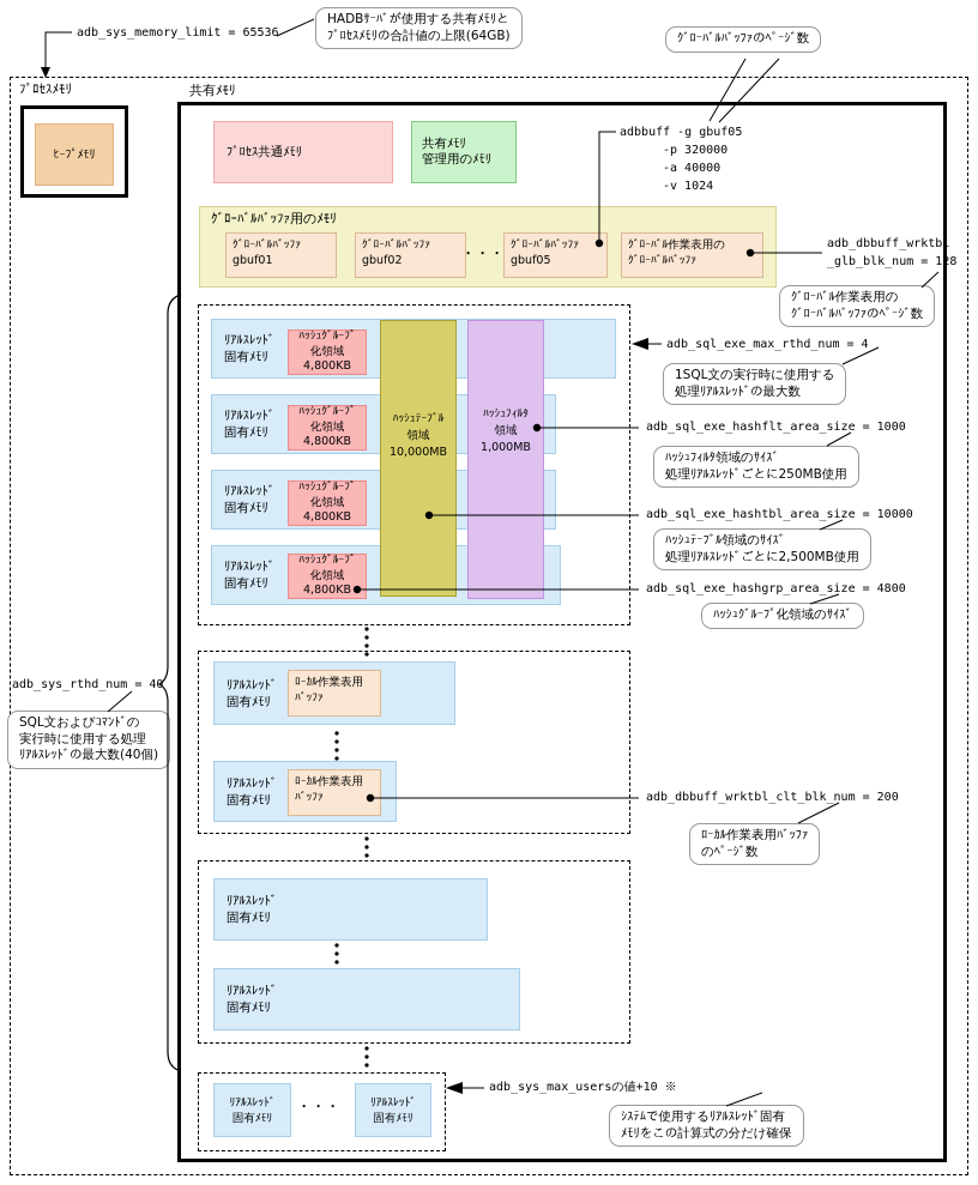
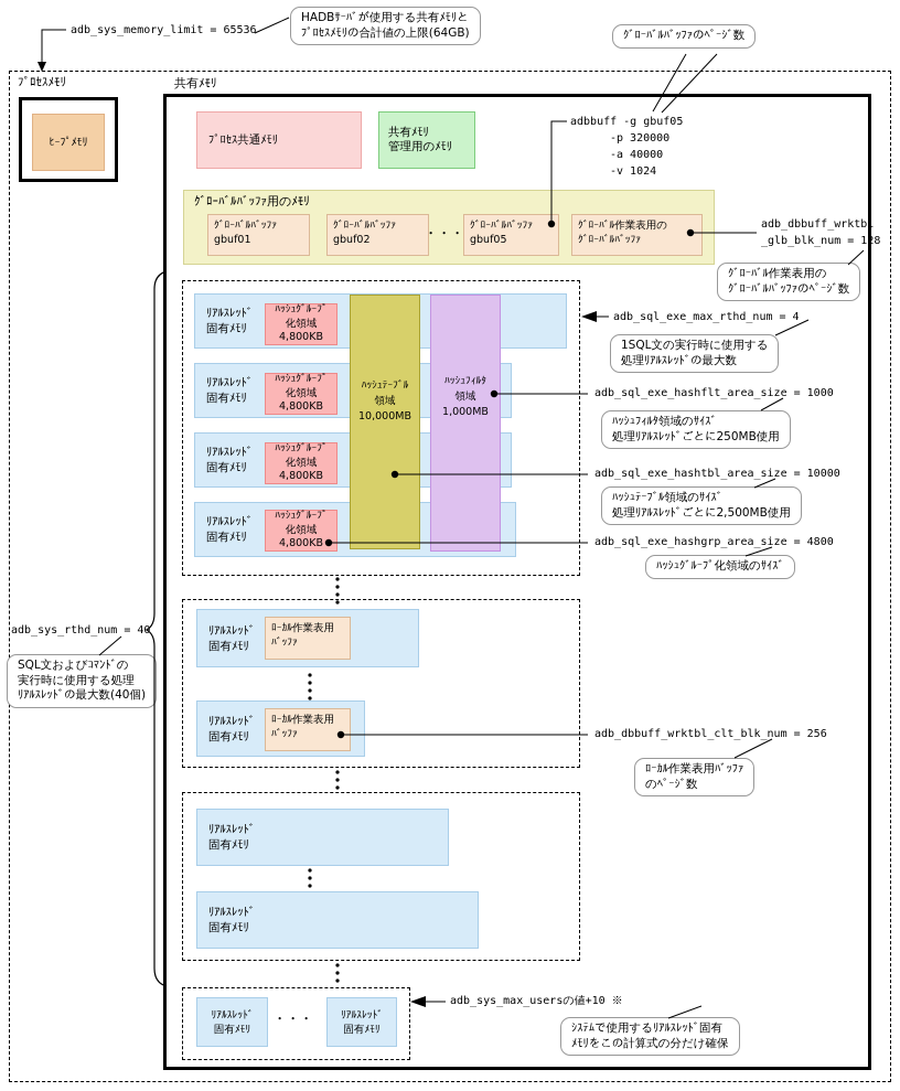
  adb_sys_memory_limit = 65536
  HADBｻｰﾊﾞが使用する共有ﾒﾓﾘと
  ﾌﾟﾛｾｽﾒﾓﾘの合計値の上限(64GB)
  ｸﾞﾛｰﾊﾞﾙﾊﾞｯﾌｧのﾍﾟｰｼﾞ数
  ﾌﾟﾛｾｽﾒﾓﾘ
  ﾋｰﾌﾟﾒﾓﾘ
  共有ﾒﾓﾘ
  ﾌﾟﾛｾｽ共通ﾒﾓﾘ
  共有ﾒﾓﾘ
  管理用のﾒﾓﾘ
  adbbuff -g gbuf05
  -p 320000
  -a 40000
  -v 1024
  ｸﾞﾛｰﾊﾞﾙﾊﾞｯﾌｧ用のﾒﾓﾘ
  ｸﾞﾛｰﾊﾞﾙﾊﾞｯﾌｧ
  gbuf01
  ｸﾞﾛｰﾊﾞﾙﾊﾞｯﾌｧ
  gbuf02
  ・・・
  ｸﾞﾛｰﾊﾞﾙﾊﾞｯﾌｧ
  gbuf05
  ｸﾞﾛｰﾊﾞﾙ作業表用の
  ｸﾞﾛｰﾊﾞﾙﾊﾞｯﾌｧ
  adb_dbbuff_wrktbl
  _glb_blk_num = 128
  ｸﾞﾛｰﾊﾞﾙ作業表用の
  ｸﾞﾛｰﾊﾞﾙﾊﾞｯﾌｧのﾍﾟｰｼﾞ数
  ﾘｱﾙｽﾚｯﾄﾞ
  固有ﾒﾓﾘ
  ﾘｱﾙｽﾚｯﾄﾞ
  固有ﾒﾓﾘ
  ﾘｱﾙｽﾚｯﾄﾞ
  固有ﾒﾓﾘ
  ﾘｱﾙｽﾚｯﾄﾞ
  固有ﾒﾓﾘ
  ﾊｯｼｭｸﾞﾙｰﾌﾟ
  化領域
  4,800KB
  ﾊｯｼｭｸﾞﾙｰﾌﾟ
  化領域
  4,800KB
  ﾊｯｼｭｸﾞﾙｰﾌﾟ
  化領域
  4,800KB
  ﾊｯｼｭｸﾞﾙｰﾌﾟ
  化領域
  4,800KB
  ﾊｯｼｭﾃｰﾌﾞﾙ
  領域
  10,000MB
  ﾊｯｼｭﾌｨﾙﾀ
  領域
  1,000MB
  adb_sql_exe_max_rthd_num = 4
  1SQL文の実行時に使用する
  処理ﾘｱﾙｽﾚｯﾄﾞの最大数
  adb_sql_exe_hashflt_area_size = 1000
  ﾊｯｼｭﾌｨﾙﾀ領域のｻｲｽﾞ
  処理ﾘｱﾙｽﾚｯﾄﾞごとに250MB使用
  adb_sql_exe_hashtbl_area_size = 10000
  ﾊｯｼｭﾃｰﾌﾞﾙ領域のｻｲｽﾞ
  処理ﾘｱﾙｽﾚｯﾄﾞごとに2,500MB使用
  adb_sql_exe_hashgrp_area_size = 4800
  ﾊｯｼｭｸﾞﾙｰﾌﾟ化領域のｻｲｽﾞ
  adb_sys_rthd_num = 4
  SQL文およびｺﾏﾝﾄﾞの
  実行時に使用する処理
  ﾘｱﾙｽﾚｯﾄﾞの最大数(40個)
  ﾘｱﾙｽﾚｯﾄﾞ
  固有ﾒﾓﾘ
  ﾛｰｶﾙ作業表用
  ﾊﾞｯﾌｧ
  ﾘｱﾙｽﾚｯﾄﾞ
  固有ﾒﾓﾘ
  ﾛｰｶﾙ作業表用
  ﾊﾞｯﾌｧ
- adb_dbbuff_wrktbl_clt_blk_num = 200
+ adb_dbbuff_wrktbl_clt_blk_num = 256
  ﾛｰｶﾙ作業表用ﾊﾞｯﾌｧ
  のﾍﾟｰｼﾞ数
  ﾘｱﾙｽﾚｯﾄﾞ
  固有ﾒﾓﾘ
  ﾘｱﾙｽﾚｯﾄﾞ
  固有ﾒﾓﾘ
  ﾘｱﾙｽﾚｯﾄﾞ
  固有ﾒﾓﾘ
  ・・・
  ﾘｱﾙｽﾚｯﾄﾞ
  固有ﾒﾓﾘ
  adb_sys_max_usersの値+10 ※
  ｼｽﾃﾑで使用するﾘｱﾙｽﾚｯﾄﾞ固有
  ﾒﾓﾘをこの計算式の分だけ確保
